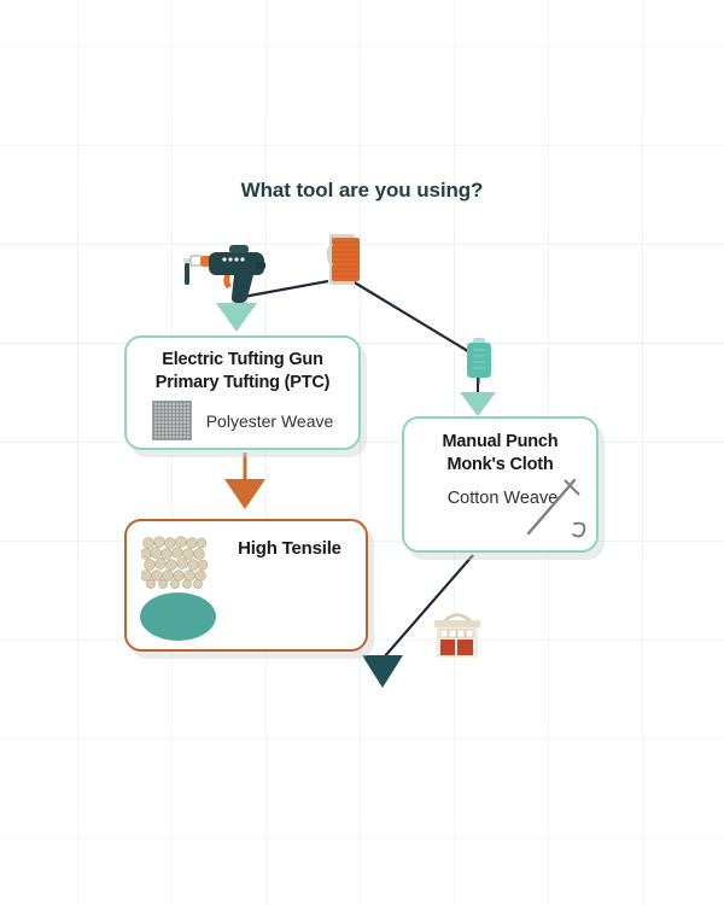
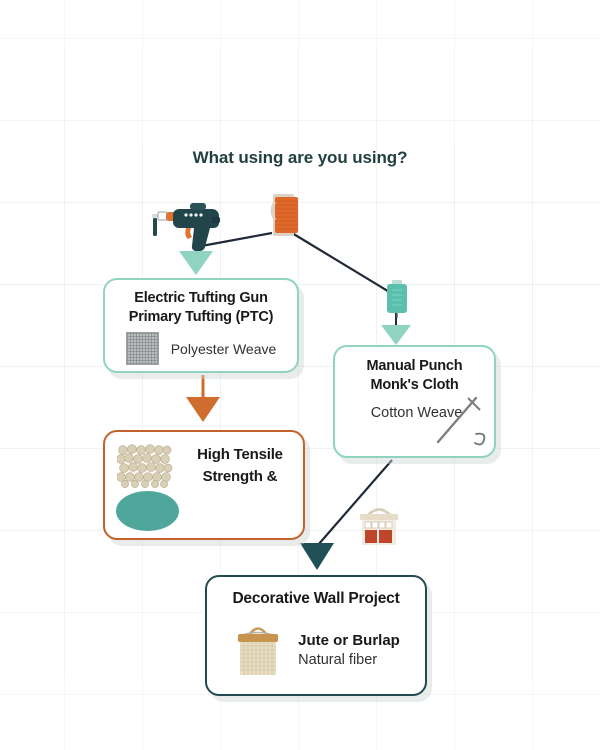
- What tool are you using?
+ What using are you using?
  Electric Tufting Gun
  Primary Tufting (PTC)
  Polyester Weave
  Manual Punch
  Monk's Cloth
  Cotton Weave
  High Tensile
+ Strength &
+ Decorative Wall Project
+ Jute or Burlap
+ Natural fiber
